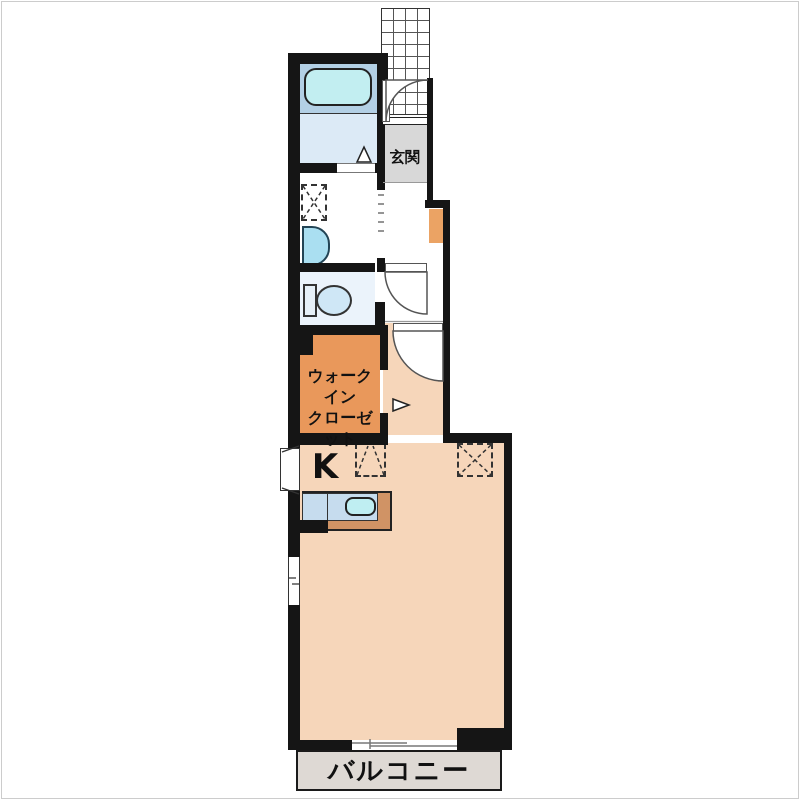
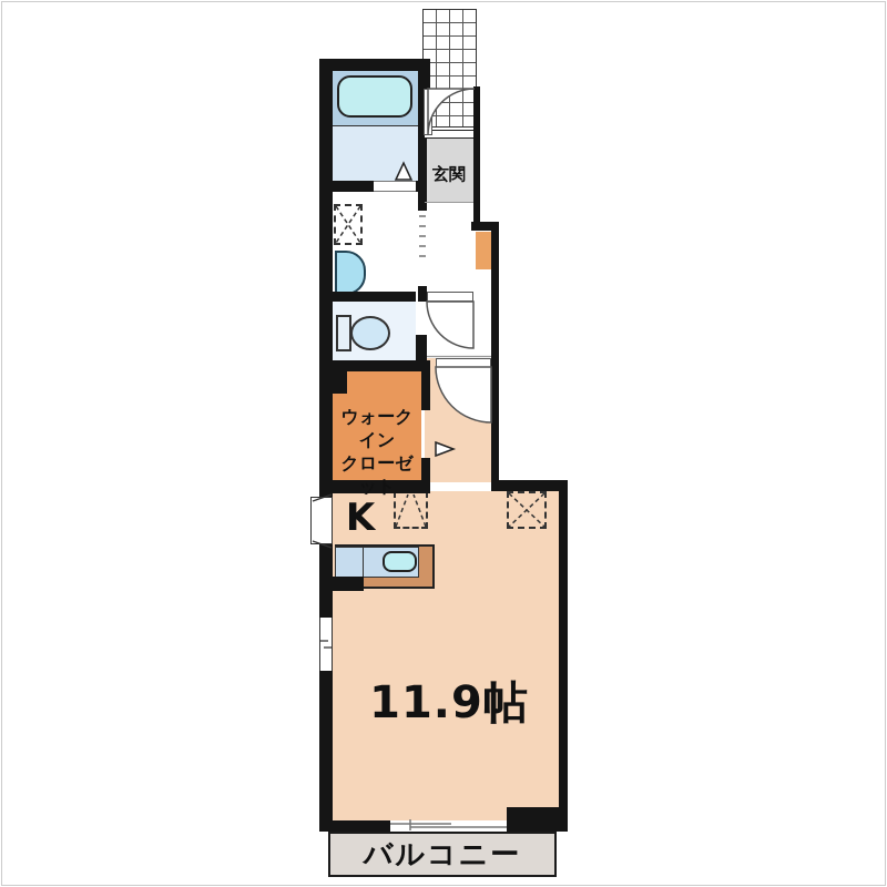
  バルコニー
  玄関
  ウォークイン
  クローゼット
  K
+ 11.9帖
